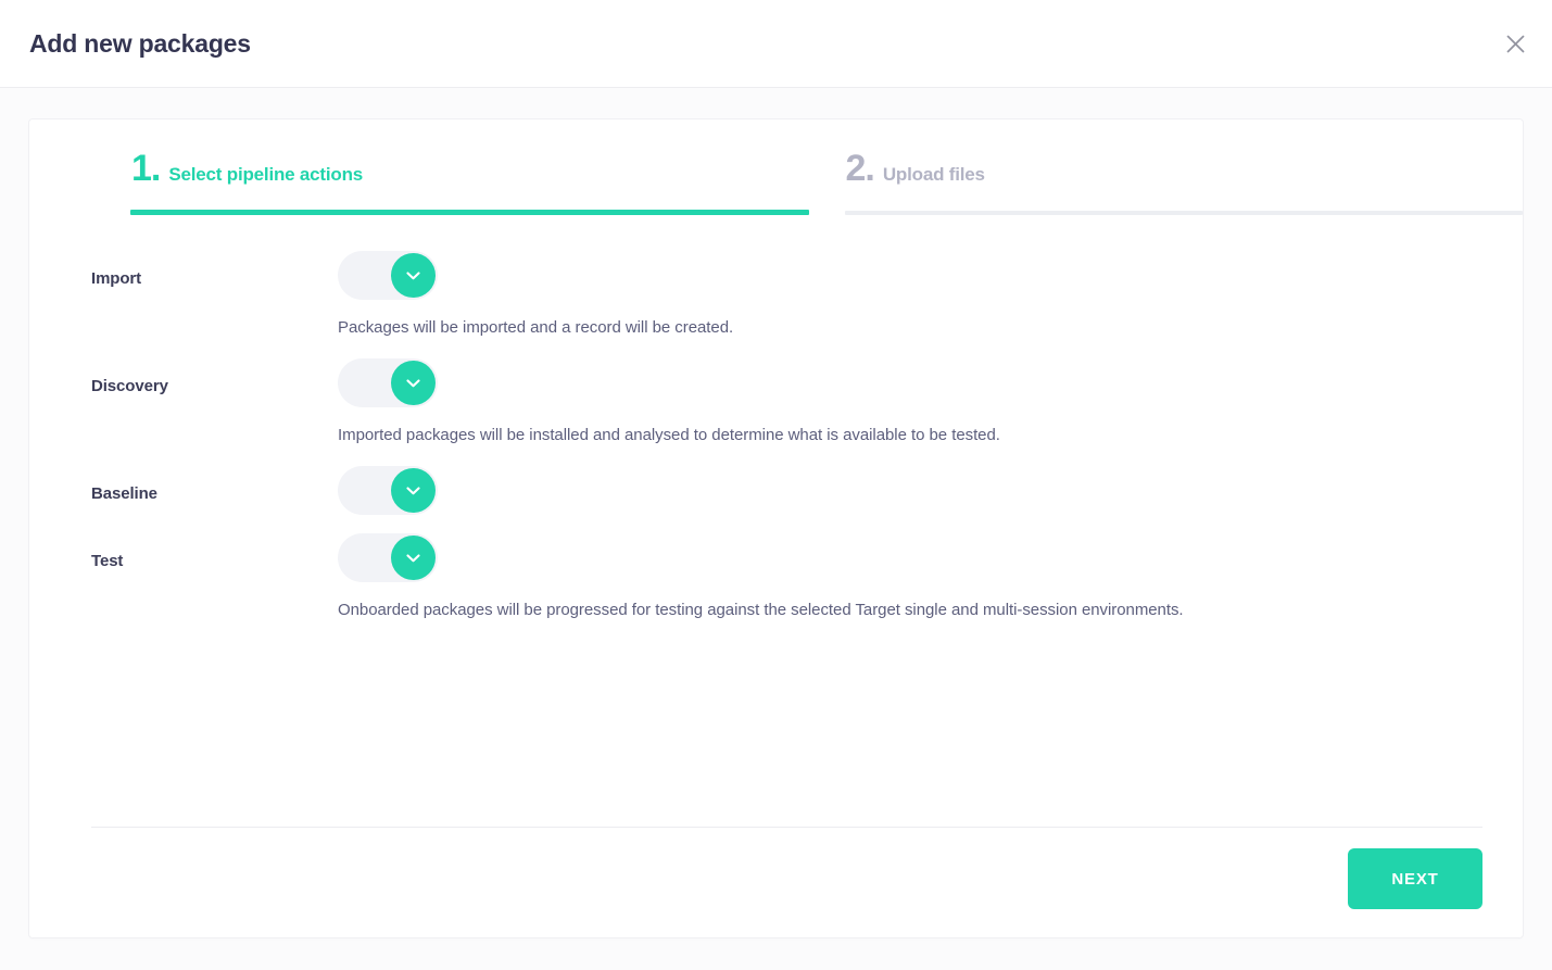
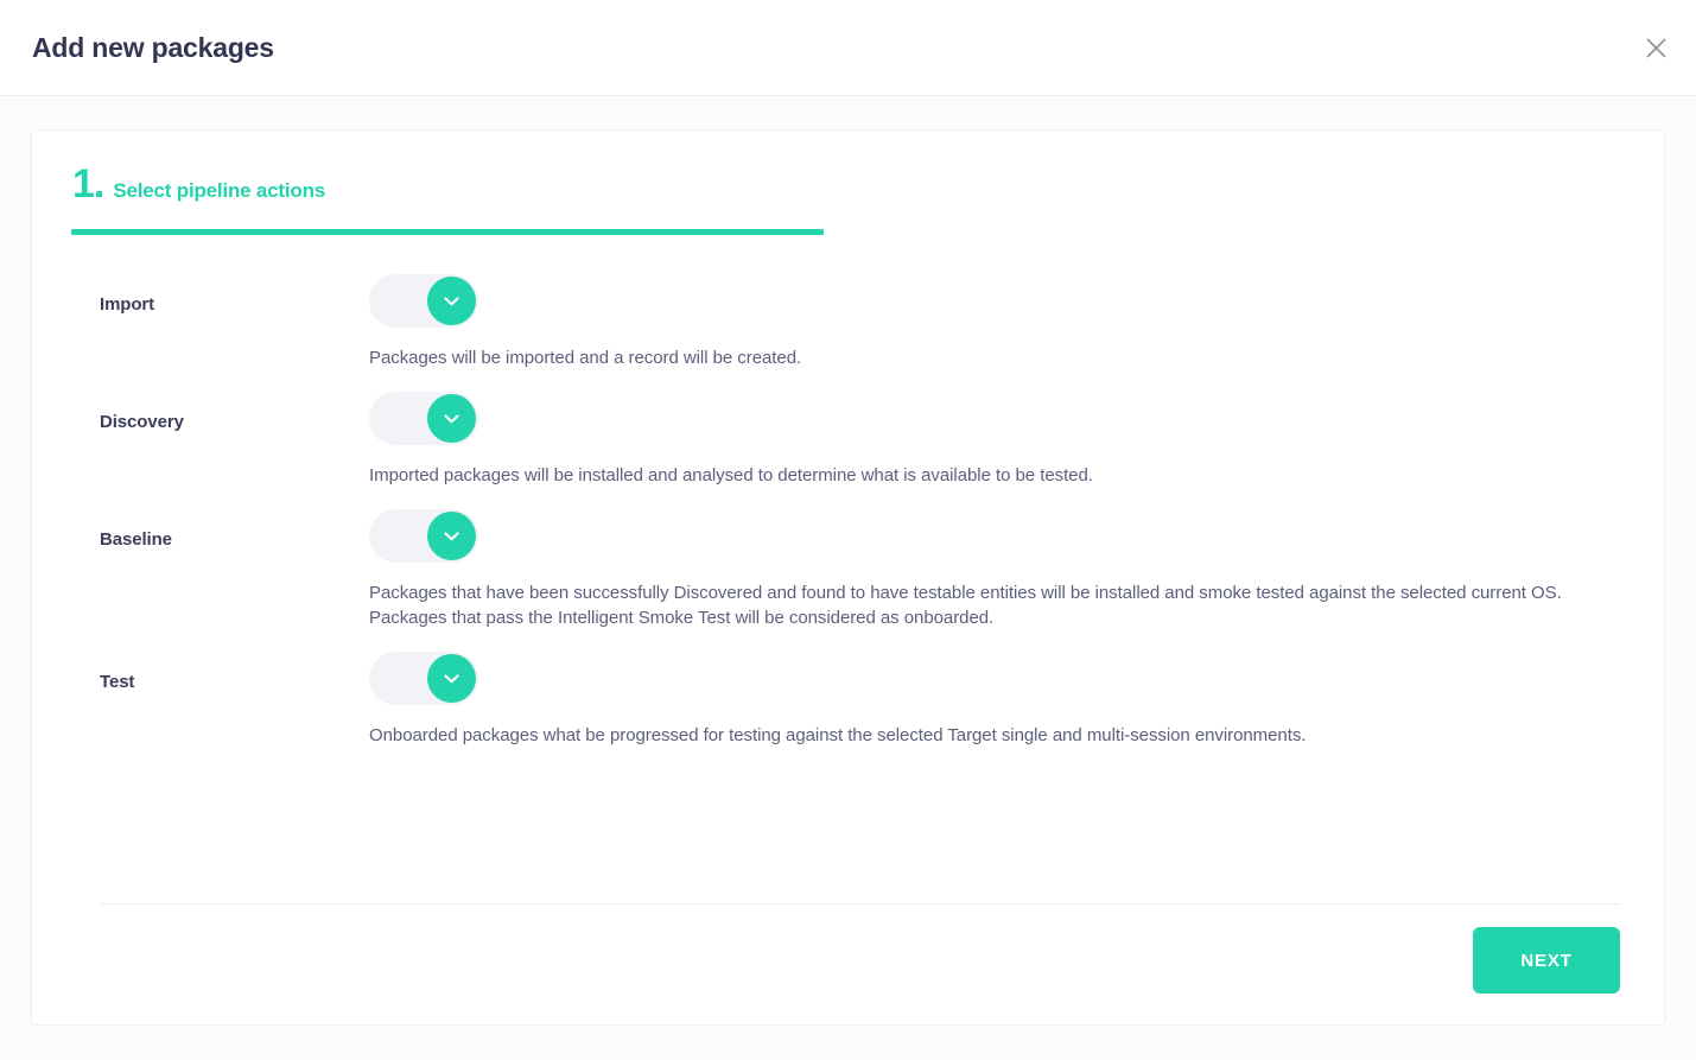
  Add new packages
  1.
  Select pipeline actions
- 2.
- Upload files
  Import
  Packages will be imported and a record will be created.
  Discovery
  Imported packages will be installed and analysed to determine what is available to be tested.
  Baseline
+ Packages that have been successfully Discovered and found to have testable entities will be installed and smoke tested against the selected current OS. Packages that pass the Intelligent Smoke Test will be considered as onboarded.
  Test
- Onboarded packages will be progressed for testing against the selected Target single and multi-session environments.
+ Onboarded packages what be progressed for testing against the selected Target single and multi-session environments.
  NEXT
